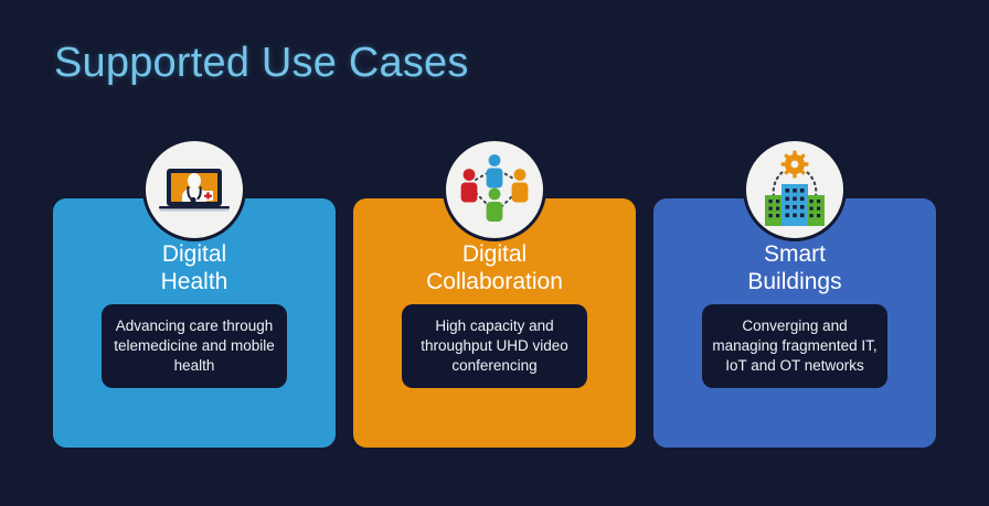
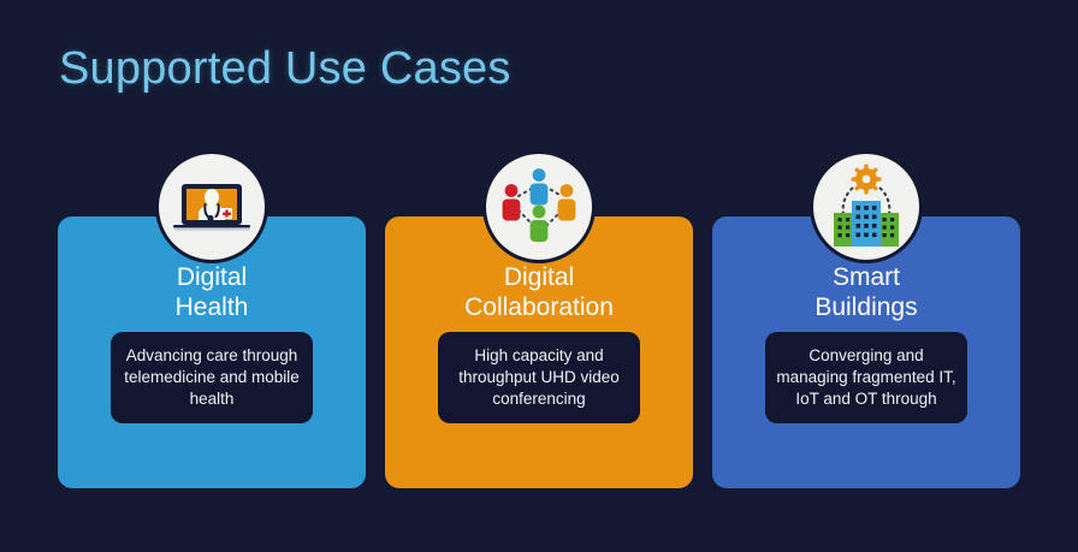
  Supported Use Cases
  Digital
  Health
  Advancing care through telemedicine and mobile health
  Digital
  Collaboration
  High capacity and throughput UHD video conferencing
  Smart
  Buildings
- Converging and managing fragmented IT, IoT and OT networks
+ Converging and managing fragmented IT, IoT and OT through
